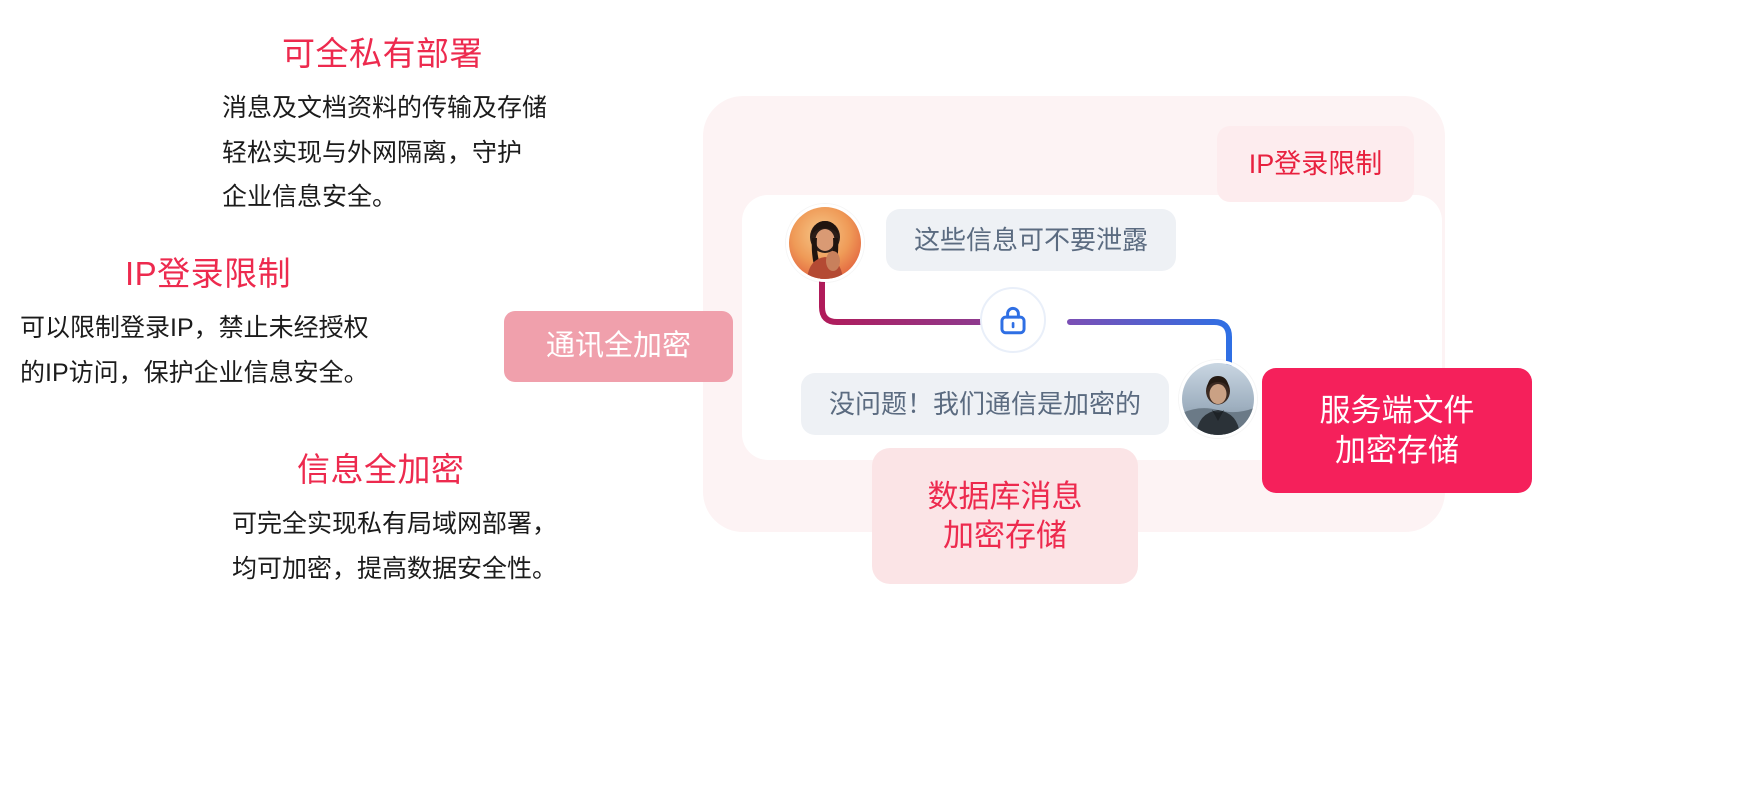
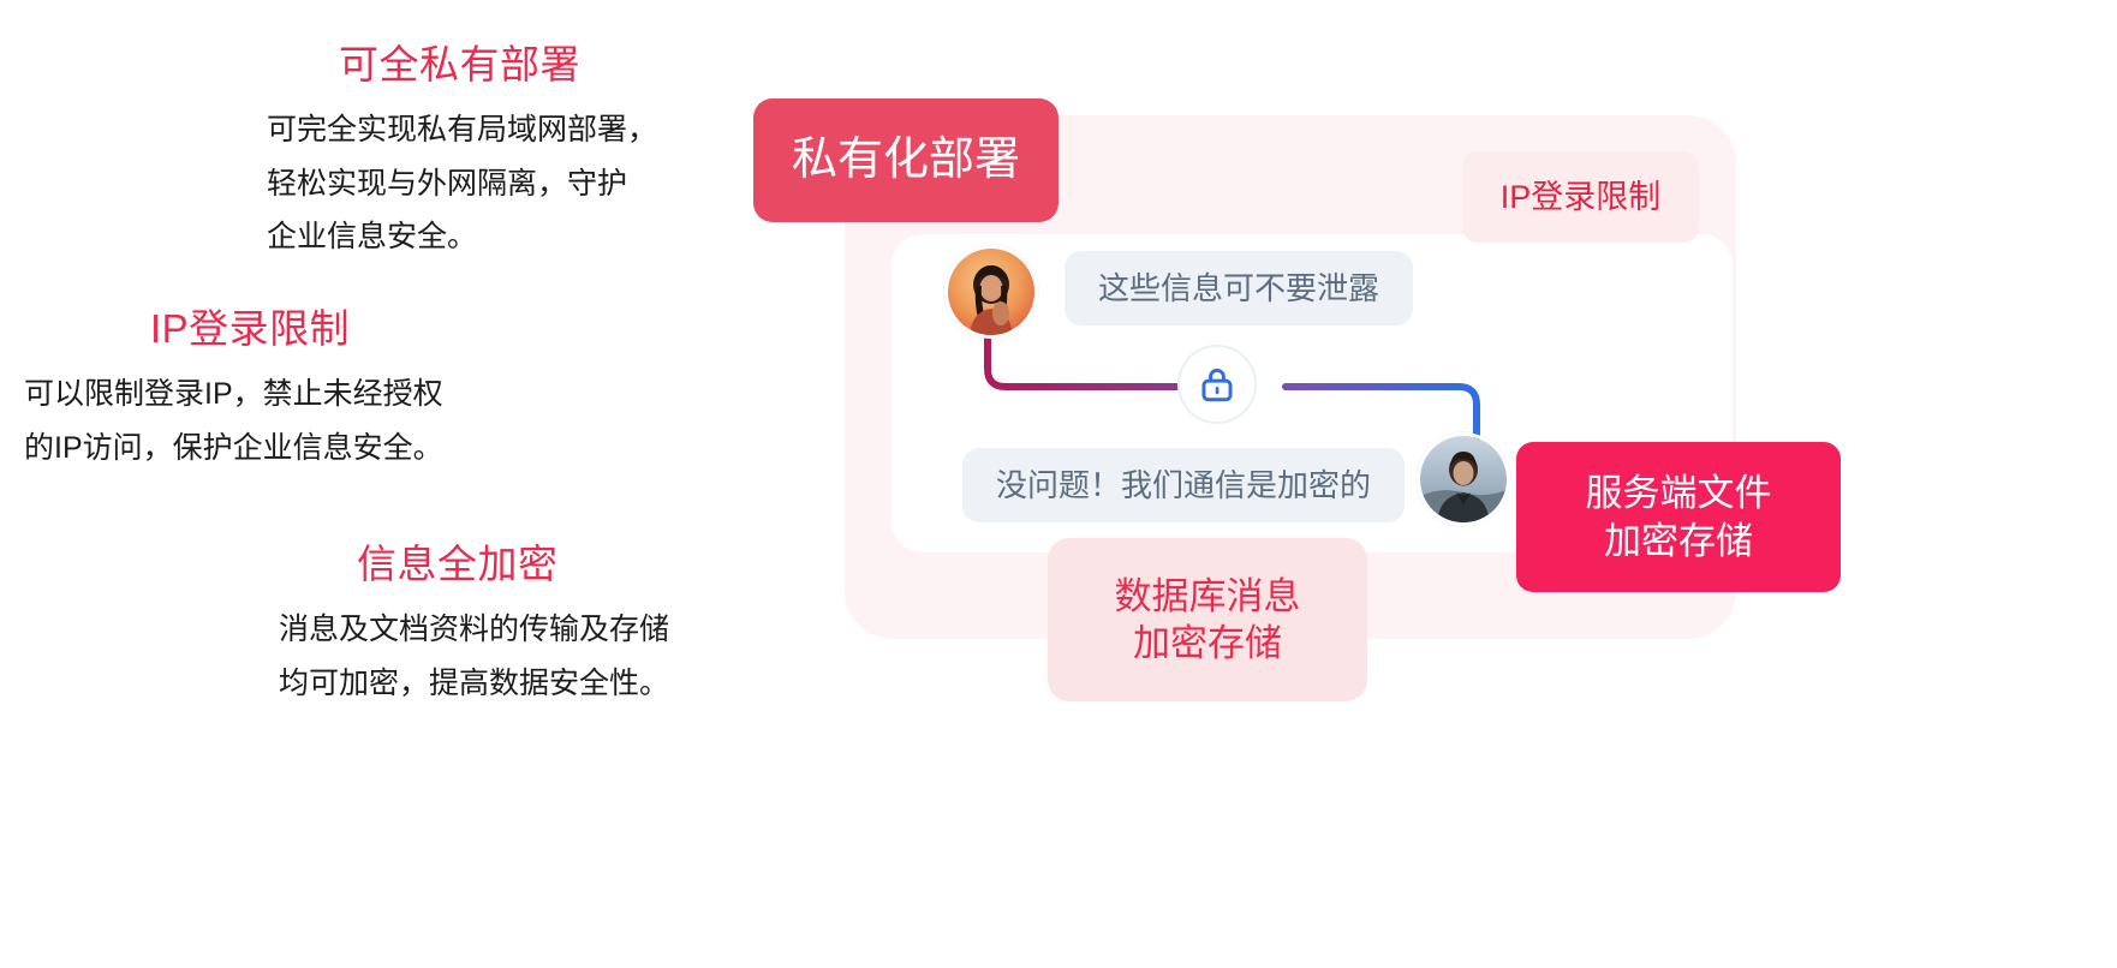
  可全私有部署
- 消息及文档资料的传输及存储
+ 可完全实现私有局域网部署，
  轻松实现与外网隔离，守护
  企业信息安全。
  IP登录限制
  可以限制登录IP，禁止未经授权
  的IP访问，保护企业信息安全。
  信息全加密
- 可完全实现私有局域网部署，
+ 消息及文档资料的传输及存储
  均可加密，提高数据安全性。
  这些信息可不要泄露
  没问题！我们通信是加密的
+ 私有化部署
  IP登录限制
- 通讯全加密
  数据库消息
  加密存储
  服务端文件
  加密存储
